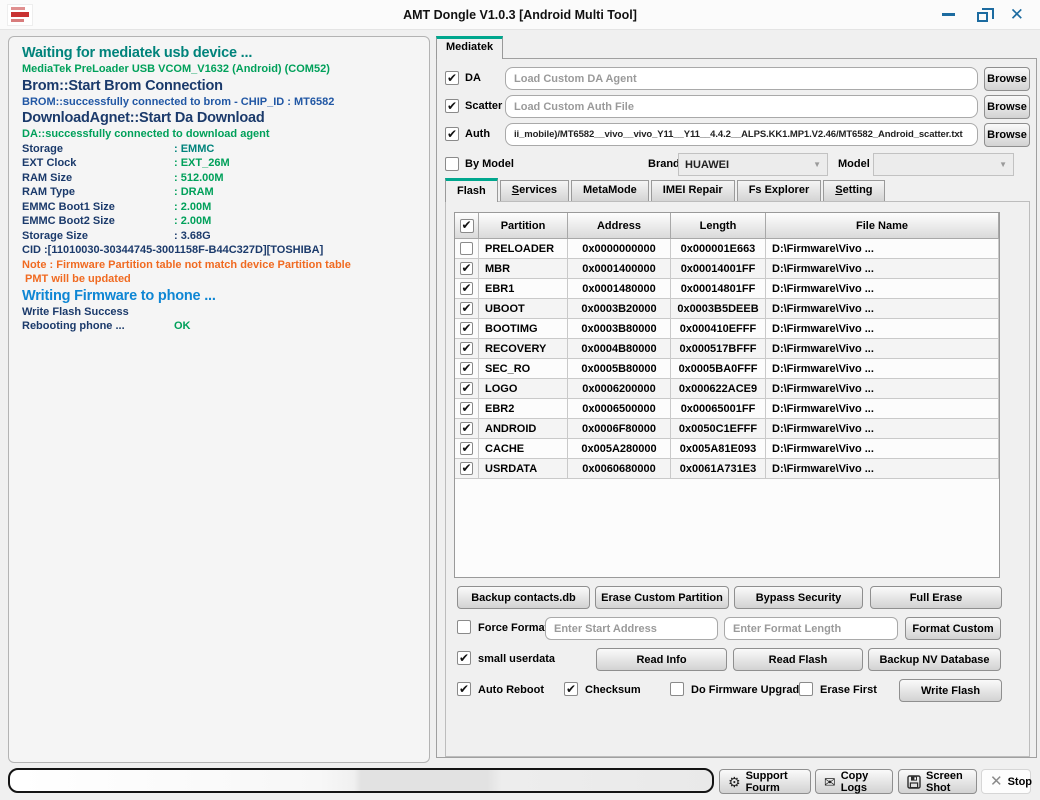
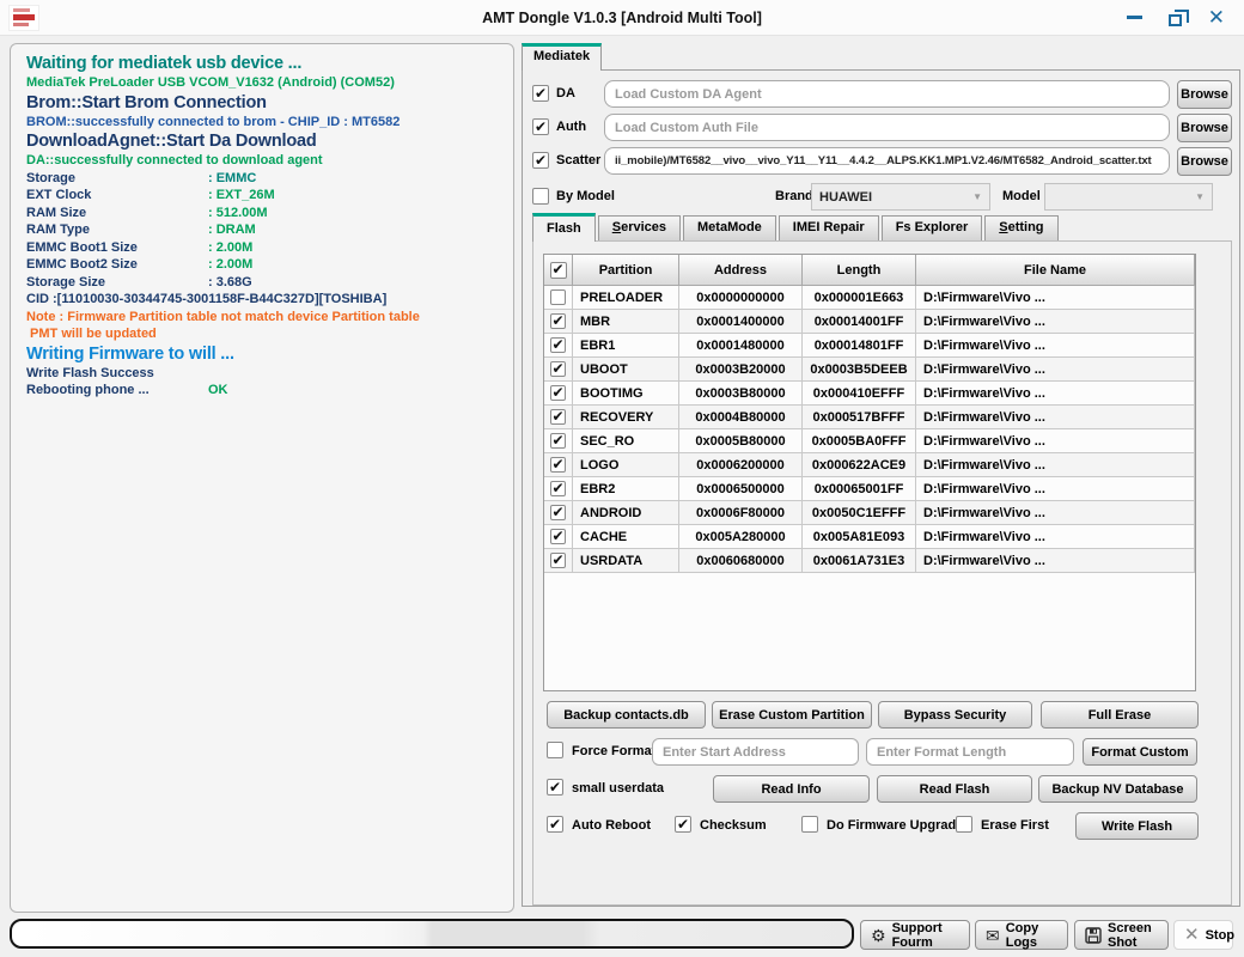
  AMT Dongle V1.0.3 [Android Multi Tool]
  ✕
  Waiting for mediatek usb device ...
  MediaTek PreLoader USB VCOM_V1632 (Android) (COM52)
  Brom::Start Brom Connection
  BROM::successfully connected to brom - CHIP_ID : MT6582
  DownloadAgnet::Start Da Download
  DA::successfully connected to download agent
  Storage
  : EMMC
  EXT Clock
  : EXT_26M
  RAM Size
  : 512.00M
  RAM Type
  : DRAM
  EMMC Boot1 Size
  : 2.00M
  EMMC Boot2 Size
  : 2.00M
  Storage Size
  : 3.68G
  CID :[11010030-30344745-3001158F-B44C327D][TOSHIBA]
  Note : Firmware Partition table not match device Partition table
  PMT will be updated
- Writing Firmware to phone ...
+ Writing Firmware to will ...
  Write Flash Success
  Rebooting phone ...
  OK
  Mediatek
  ✔
  DA
  Load Custom DA Agent
  Browse
  ✔
- Scatter
+ Auth
  Load Custom Auth File
  Browse
  ✔
- Auth
+ Scatter
  ii_mobile)/MT6582__vivo__vivo_Y11__Y11__4.4.2__ALPS.KK1.MP1.V2.46/MT6582_Android_scatter.txt
  Browse
  By Model
  Brand
  HUAWEI
  ▼
  Model
  ▼
  Flash
  Services
  MetaMode
  IMEI Repair
  Fs Explorer
  Setting
  ✔
  Partition
  Address
  Length
  File Name
  PRELOADER
  0x0000000000
  0x000001E663
  D:\Firmware\Vivo ...
  ✔
  MBR
  0x0001400000
  0x00014001FF
  D:\Firmware\Vivo ...
  ✔
  EBR1
  0x0001480000
  0x00014801FF
  D:\Firmware\Vivo ...
  ✔
  UBOOT
  0x0003B20000
  0x0003B5DEEB
  D:\Firmware\Vivo ...
  ✔
  BOOTIMG
  0x0003B80000
  0x000410EFFF
  D:\Firmware\Vivo ...
  ✔
  RECOVERY
  0x0004B80000
  0x000517BFFF
  D:\Firmware\Vivo ...
  ✔
  SEC_RO
  0x0005B80000
  0x0005BA0FFF
  D:\Firmware\Vivo ...
  ✔
  LOGO
  0x0006200000
  0x000622ACE9
  D:\Firmware\Vivo ...
  ✔
  EBR2
  0x0006500000
  0x00065001FF
  D:\Firmware\Vivo ...
  ✔
  ANDROID
  0x0006F80000
  0x0050C1EFFF
  D:\Firmware\Vivo ...
  ✔
  CACHE
  0x005A280000
  0x005A81E093
  D:\Firmware\Vivo ...
  ✔
  USRDATA
  0x0060680000
  0x0061A731E3
  D:\Firmware\Vivo ...
  Backup contacts.db
  Erase Custom Partition
  Bypass Security
  Full Erase
  Force Forma
  Enter Start Address
  Enter Format Length
  Format Custom
  ✔
  small userdata
  Read Info
  Read Flash
  Backup NV Database
  Write Flash
  ✔
  Auto Reboot
  ✔
  Checksum
  Do Firmware Upgrad
  Erase First
  ⚙
  Support Fourm
  ✉
  Copy Logs
  Screen Shot
  ✕
  Stop
